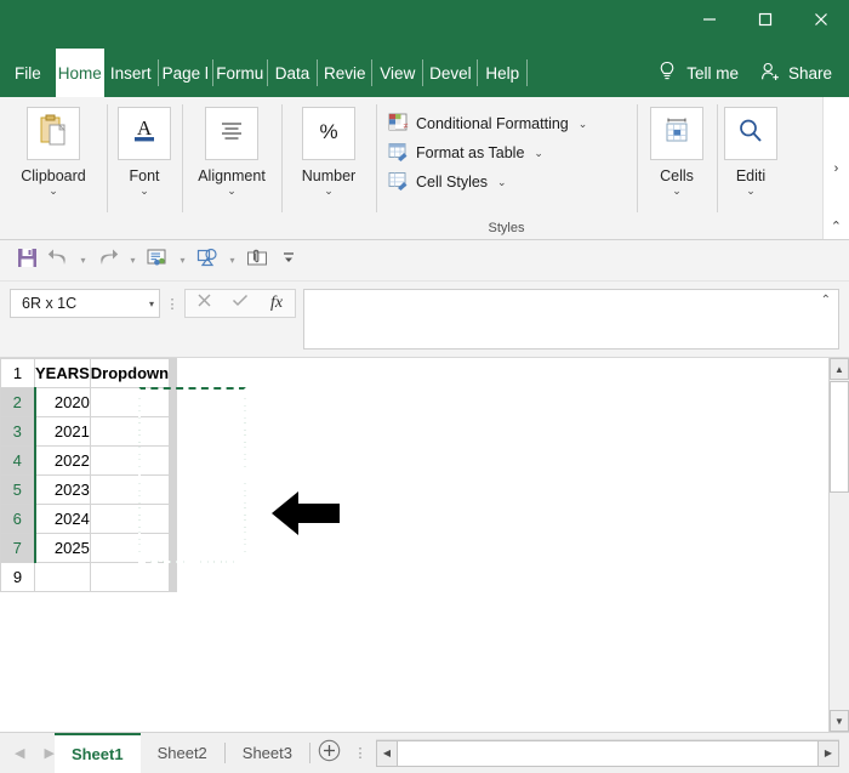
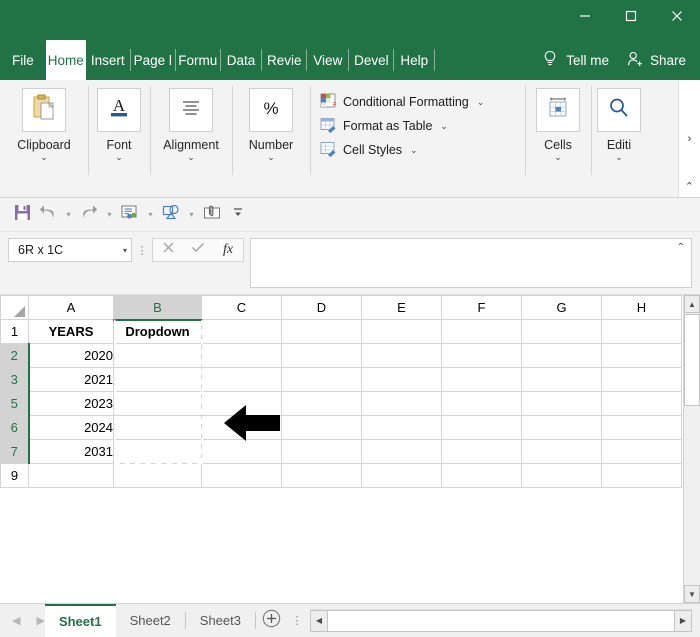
  File
  Home
  Insert
  Page l
  Formu
  Data
  Revie
  View
  Devel
  Help
  Tell me
  Share
  Clipboard
  ⌄
  A
  Font
  ⌄
  Alignment
  ⌄
  %
  Number
  ⌄
  Conditional Formatting
  ⌄
  Format as Table
  ⌄
  Cell Styles
  ⌄
- Styles
  Cells
  ⌄
  Editi
  ⌄
  ›
  ⌃
  ▾
  ▾
  ▾
  ▾
  6R x 1C
  ▾
  ⋮
  fx
  ⌃
+ 	A	B	C	D	E	F	G	H
  1	YEARS	Dropdown
  2	2020
  3	2021
- 4	2022
  5	2023
  6	2024
- 7	2025
+ 7	2031
  9
  ▲
  ▼
  ◀
  ▶
  Sheet1
  Sheet2
  Sheet3
  ⋮
  ◀
  ▶
